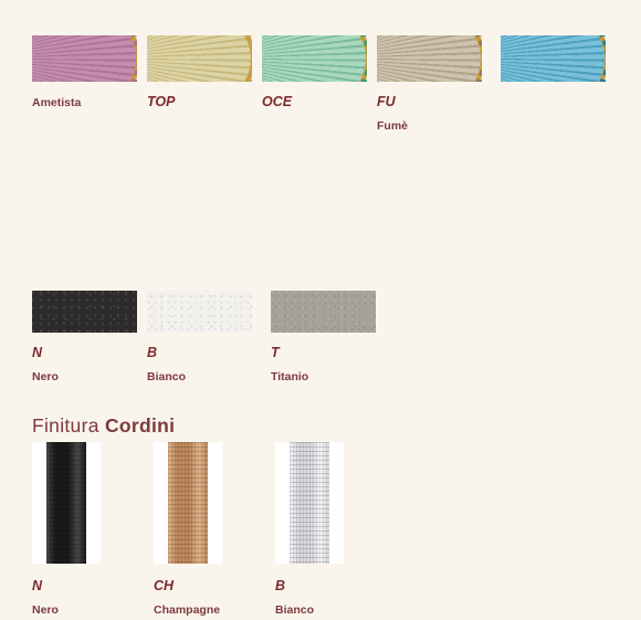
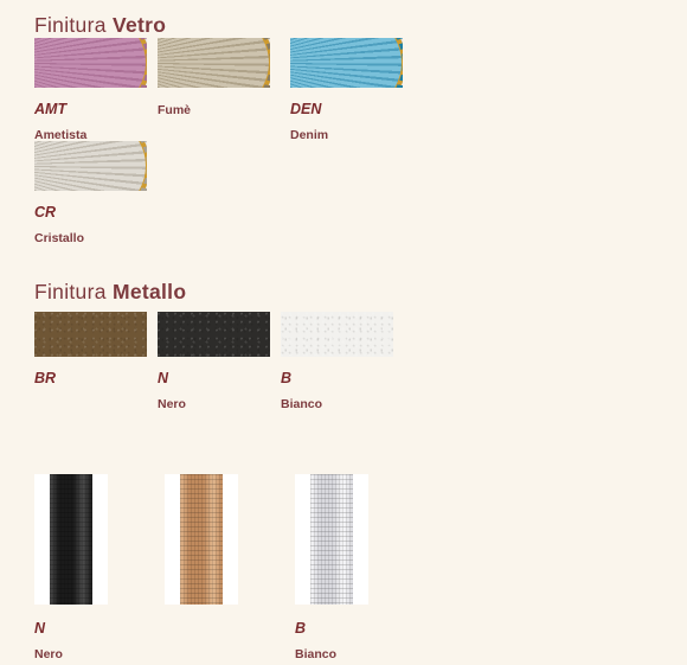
+ Finitura Vetro
+ AMT
  Ametista
- TOP
- OCE
- FU
  Fumè
+ DEN
+ Denim
+ CR
+ Cristallo
+ Finitura Metallo
+ BR
  N
  Nero
  B
  Bianco
- T
- Titanio
- Finitura Cordini
  N
  Nero
- CH
- Champagne
  B
  Bianco
